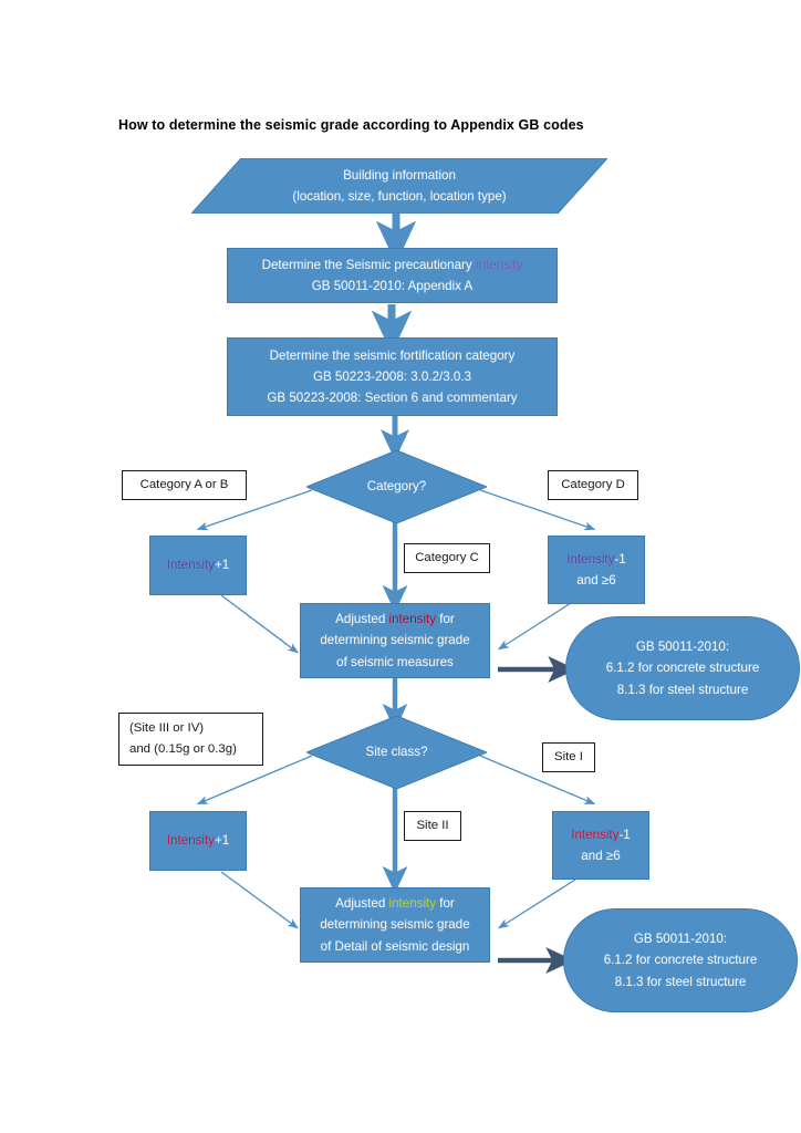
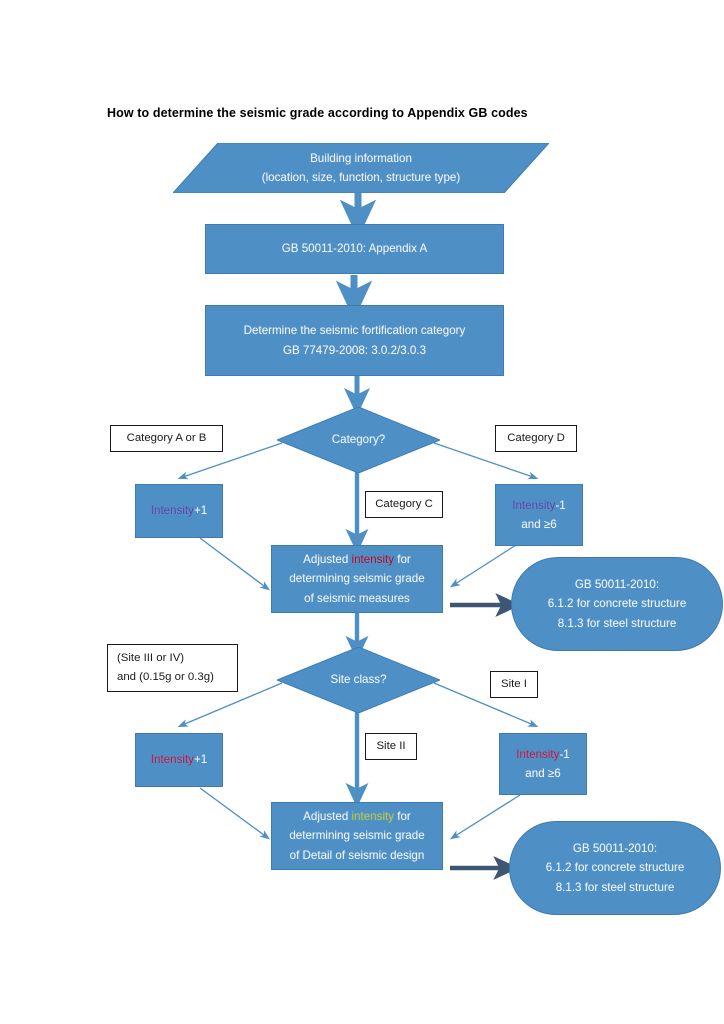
  How to determine the seismic grade according to Appendix GB codes
  Building information
- (location, size, function, location type)
+ (location, size, function, structure type)
- Determine the Seismic precautionary intensity
  GB 50011-2010: Appendix A
  Determine the seismic fortification category
- GB 50223-2008: 3.0.2/3.0.3
+ GB 77479-2008: 3.0.2/3.0.3
- GB 50223-2008: Section 6 and commentary
  Category?
  Category A or B
  Category C
  Category D
  Intensity+1
  Intensity-1
  and ≥6
  Adjusted intensity for
  determining seismic grade
  of seismic measures
  GB 50011-2010:
  6.1.2 for concrete structure
  8.1.3 for steel structure
  Site class?
  (Site III or IV)
  and (0.15g or 0.3g)
  Site II
  Site I
  Intensity+1
  Intensity-1
  and ≥6
  Adjusted intensity for
  determining seismic grade
  of Detail of seismic design
  GB 50011-2010:
  6.1.2 for concrete structure
  8.1.3 for steel structure
